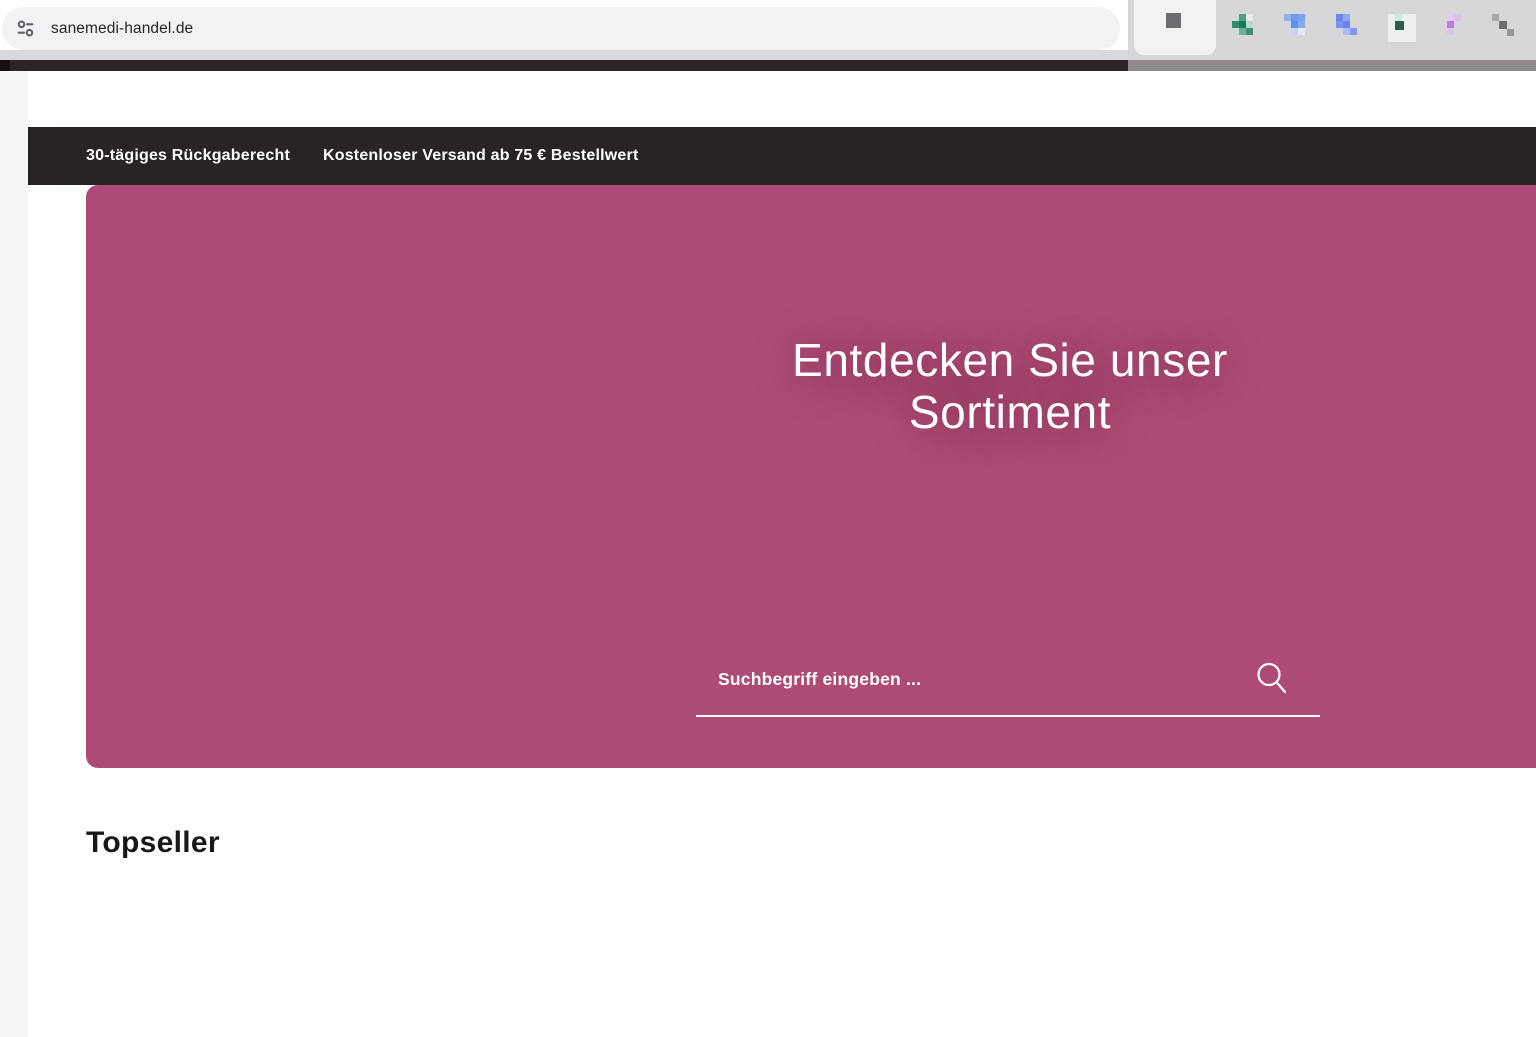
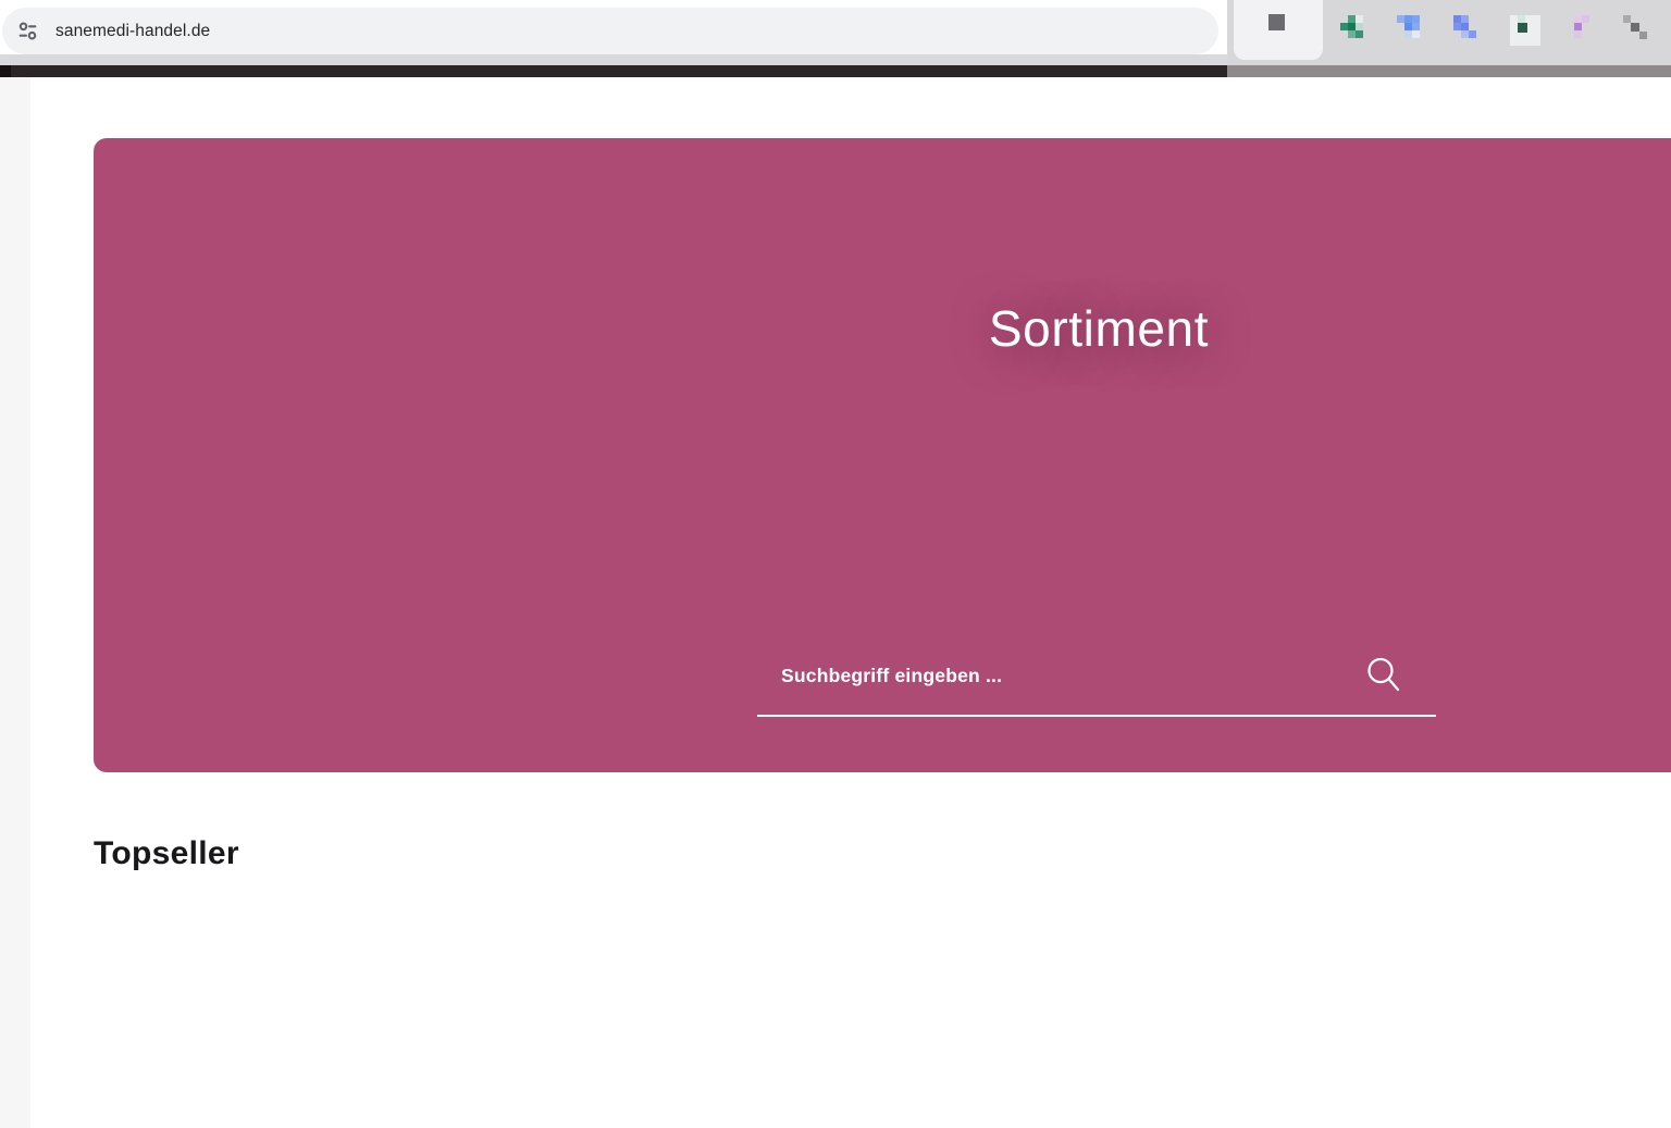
  sanemedi-handel.de
- 30-tägiges Rückgaberecht
- Kostenloser Versand ab 75 € Bestellwert
- Entdecken Sie unser
  Sortiment
  Suchbegriff eingeben ...
  Topseller
